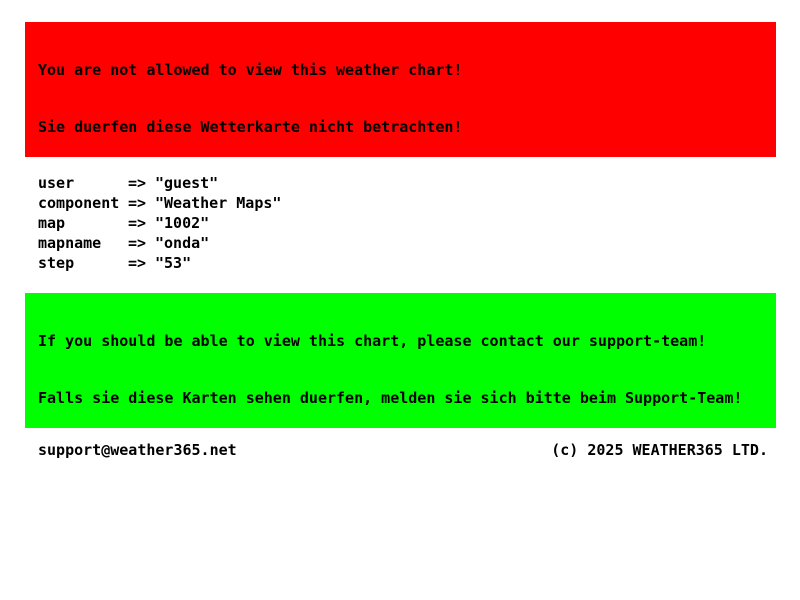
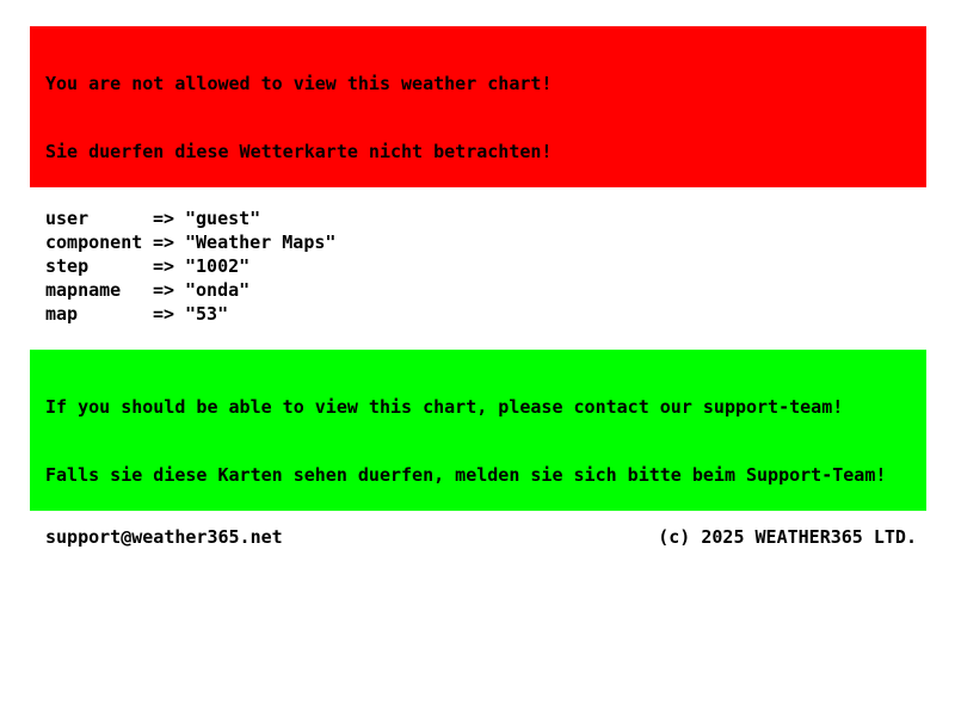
  You are not allowed to view this weather chart!
  Sie duerfen diese Wetterkarte nicht betrachten!
  user => "guest"
  component => "Weather Maps"
- map => "1002"
+ step => "1002"
  mapname => "onda"
- step => "53"
+ map => "53"
  If you should be able to view this chart, please contact our support-team!
  Falls sie diese Karten sehen duerfen, melden sie sich bitte beim Support-Team!
  support@weather365.net
  (c) 2025 WEATHER365 LTD.
